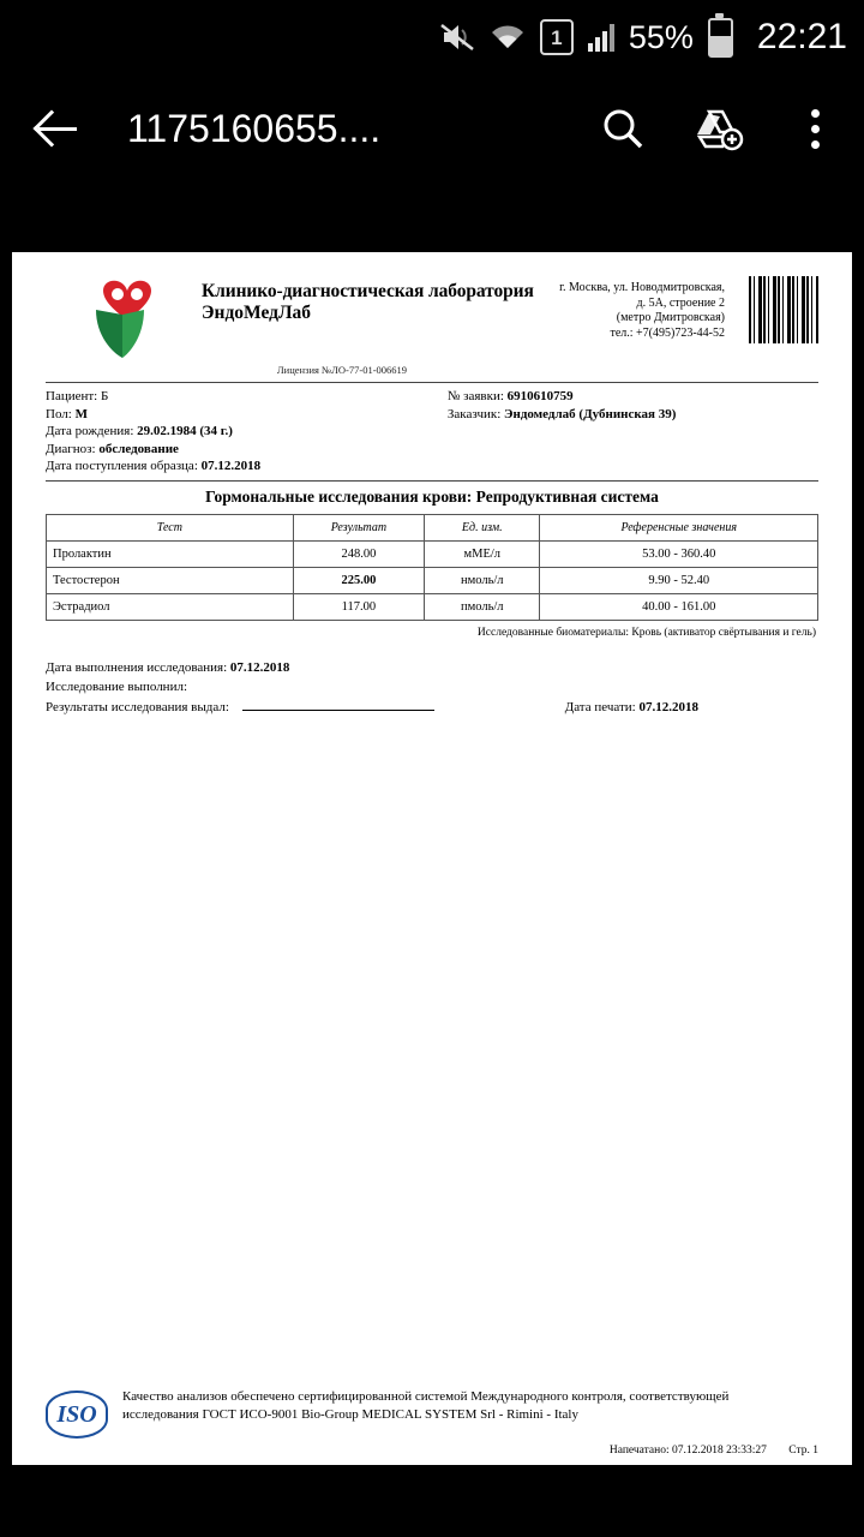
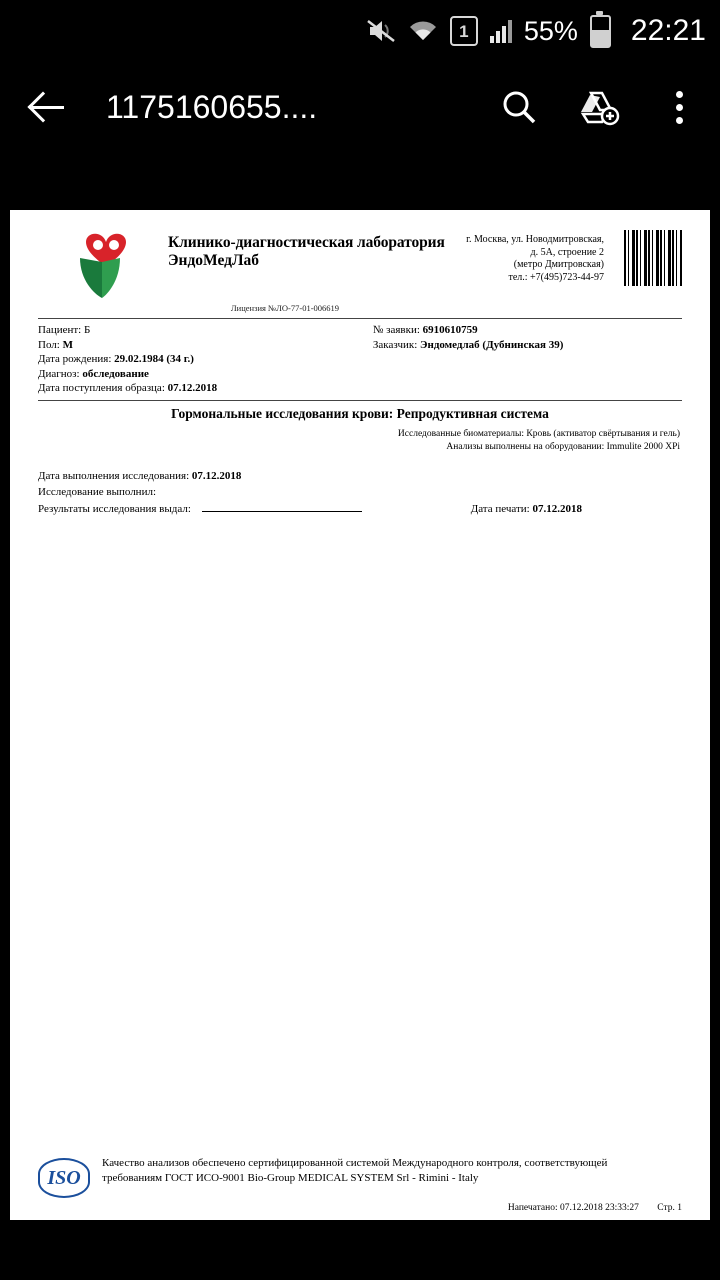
  1
  55%
  22:21
  1175160655....
  Клинико-диагностическая лаборатория
  ЭндоМедЛаб
  г. Москва, ул. Новодмитровская,
  д. 5А, строение 2
  (метро Дмитровская)
- тел.: +7(495)723-44-52
+ тел.: +7(495)723-44-97
  Лицензия №ЛО-77-01-006619
  Пациент: Б
  Пол: М
  Дата рождения: 29.02.1984 (34 г.)
  Диагноз: обследование
  Дата поступления образца: 07.12.2018
  № заявки: 6910610759
  Заказчик: Эндомедлаб (Дубнинская 39)
  Гормональные исследования крови: Репродуктивная система
- Тест	Результат	Ед. изм.	Референсные значения
- Пролактин	248.00	мМЕ/л	53.00 - 360.40
- Тестостерон	225.00	нмоль/л	9.90 - 52.40
- Эстрадиол	117.00	пмоль/л	40.00 - 161.00
  Исследованные биоматериалы: Кровь (активатор свёртывания и гель)
+ Анализы выполнены на оборудовании: Immulite 2000 XPi
  Дата выполнения исследования: 07.12.2018
  Исследование выполнил:
  Результаты исследования выдал:
  Дата печати: 07.12.2018
  ISO
  Качество анализов обеспечено сертифицированной системой Международного контроля, соответствующей
- исследования ГОСТ ИСО-9001 Bio-Group MEDICAL SYSTEM Srl - Rimini - Italy
+ требованиям ГОСТ ИСО-9001 Bio-Group MEDICAL SYSTEM Srl - Rimini - Italy
  Напечатано: 07.12.2018 23:33:27 Стр. 1
